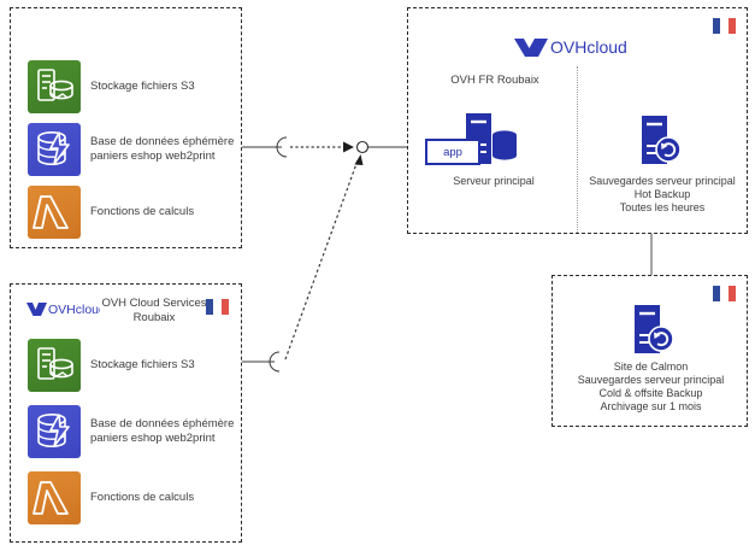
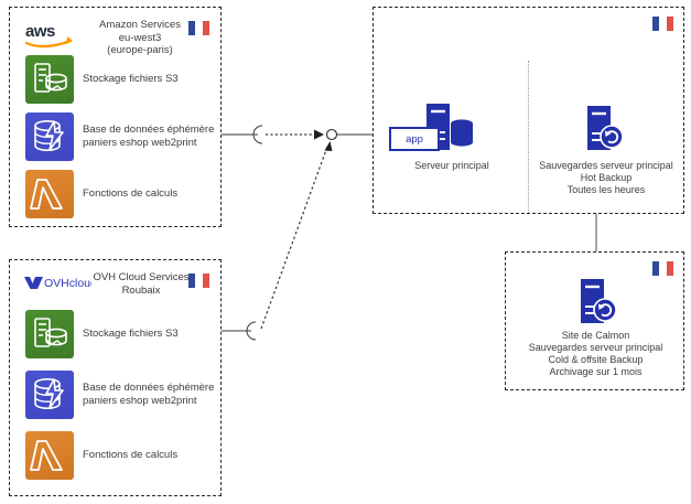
+ aws
+ Amazon Services
+ eu-west3
+ (europe-paris)
  Stockage fichiers S3
  Base de données éphémère
  paniers eshop web2print
  Fonctions de calculs
  OVHclou
  OVH Cloud Services
  Roubaix
  Stockage fichiers S3
  Base de données éphémère
  paniers eshop web2print
  Fonctions de calculs
- OVHcloud
- OVH FR Roubaix
  app
  Serveur principal
  Sauvegardes serveur principal
  Hot Backup
  Toutes les heures
  Site de Calmon
  Sauvegardes serveur principal
  Cold & offsite Backup
  Archivage sur 1 mois
